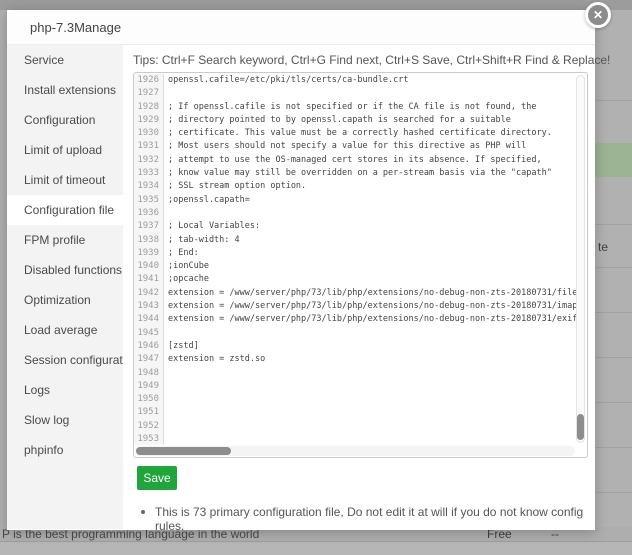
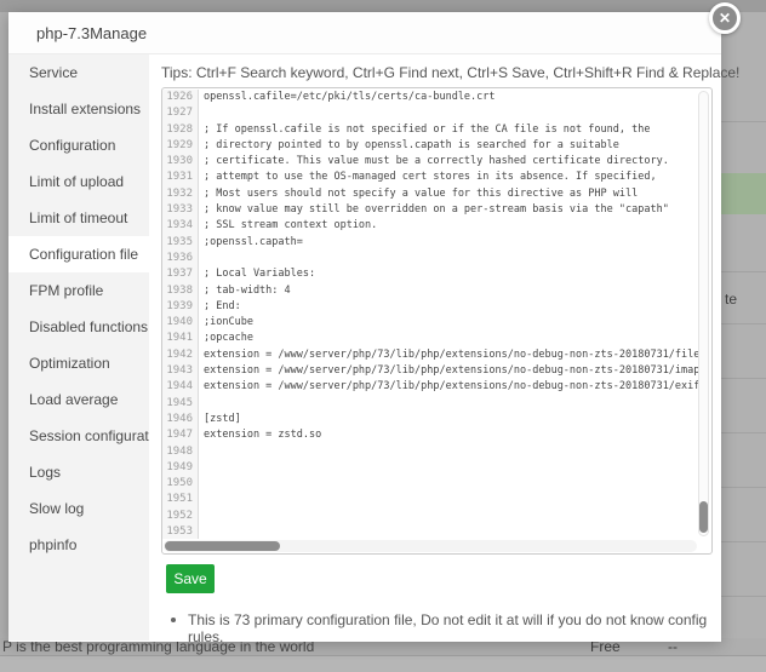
  te
  P is the best programming language in the world
  Free
  --
  ✕
  php-7.3Manage
  Service
  Install extensions
  Configuration
  Limit of upload
  Limit of timeout
  Configuration file
  FPM profile
  Disabled functions
  Optimization
  Load average
  Session configurat
  Logs
  Slow log
  phpinfo
  Tips: Ctrl+F Search keyword, Ctrl+G Find next, Ctrl+S Save, Ctrl+Shift+R Find & Replace!
  1926
  openssl.cafile=/etc/pki/tls/certs/ca-bundle.crt
  1927
  1928
  ; If openssl.cafile is not specified or if the CA file is not found, the
  1929
  ; directory pointed to by openssl.capath is searched for a suitable
  1930
  ; certificate. This value must be a correctly hashed certificate directory.
  1931
- ; Most users should not specify a value for this directive as PHP will
+ ; attempt to use the OS-managed cert stores in its absence. If specified,
  1932
- ; attempt to use the OS-managed cert stores in its absence. If specified,
+ ; Most users should not specify a value for this directive as PHP will
  1933
  ; know value may still be overridden on a per-stream basis via the "capath"
  1934
- ; SSL stream option option.
+ ; SSL stream context option.
  1935
  ;openssl.capath=
  1936
  1937
  ; Local Variables:
  1938
  ; tab-width: 4
  1939
  ; End:
  1940
  ;ionCube
  1941
  ;opcache
  1942
  extension = /www/server/php/73/lib/php/extensions/no-debug-non-zts-20180731/file
  1943
  extension = /www/server/php/73/lib/php/extensions/no-debug-non-zts-20180731/imap
  1944
  extension = /www/server/php/73/lib/php/extensions/no-debug-non-zts-20180731/exif
  1945
  1946
  [zstd]
  1947
  extension = zstd.so
  1948
  1949
  1950
  1951
  1952
  1953
  Save
  This is 73 primary configuration file, Do not edit it at will if you do not know config rules.
